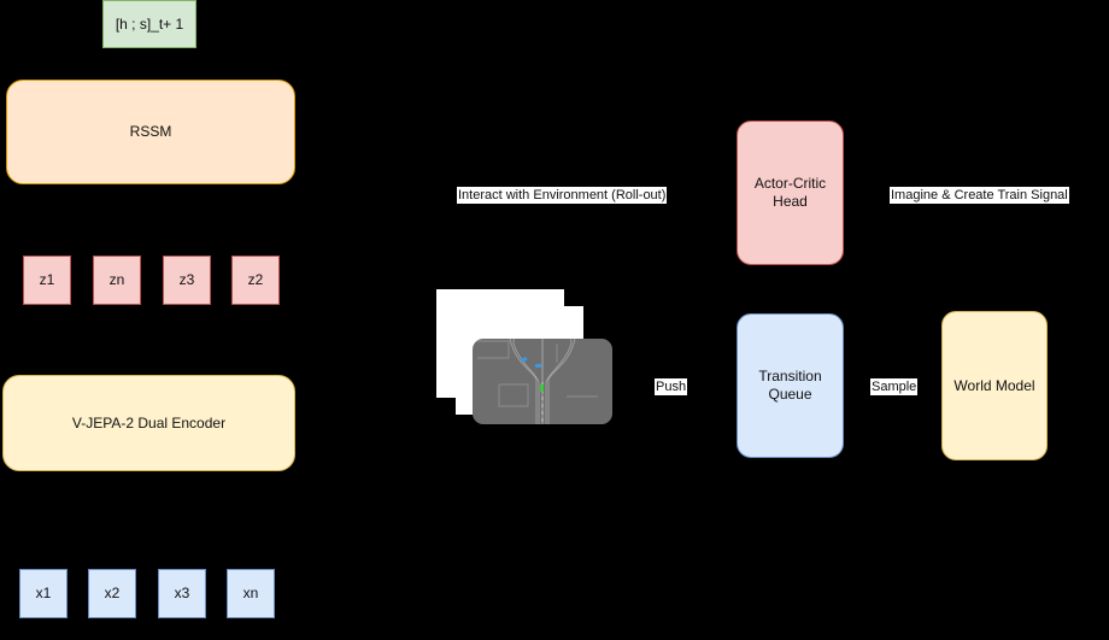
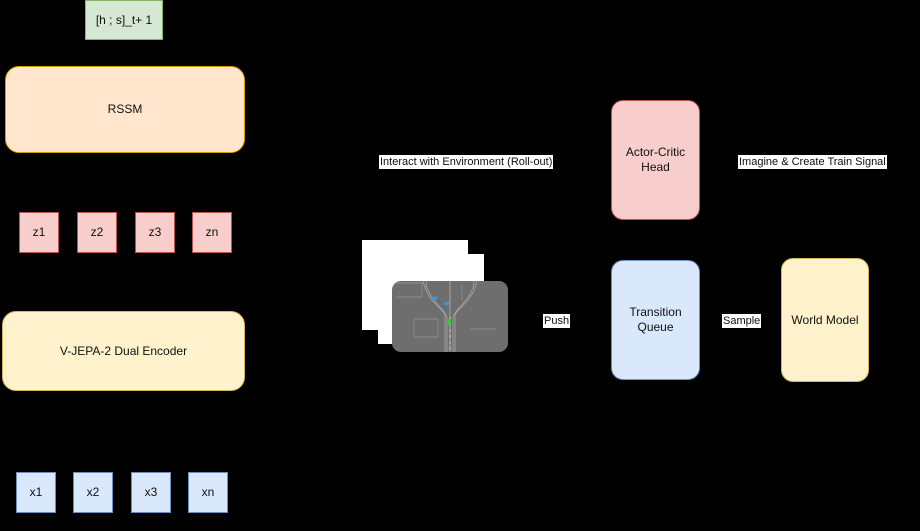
  [h ; s]_t+ 1
  RSSM
  z1
- zn
+ z2
  z3
- z2
+ zn
  V-JEPA-2 Dual Encoder
  x1
  x2
  x3
  xn
  Actor-Critic
  Head
  Transition
  Queue
  World Model
  Interact with Environment (Roll-out)
  Imagine & Create Train Signal
  Push
  Sample
